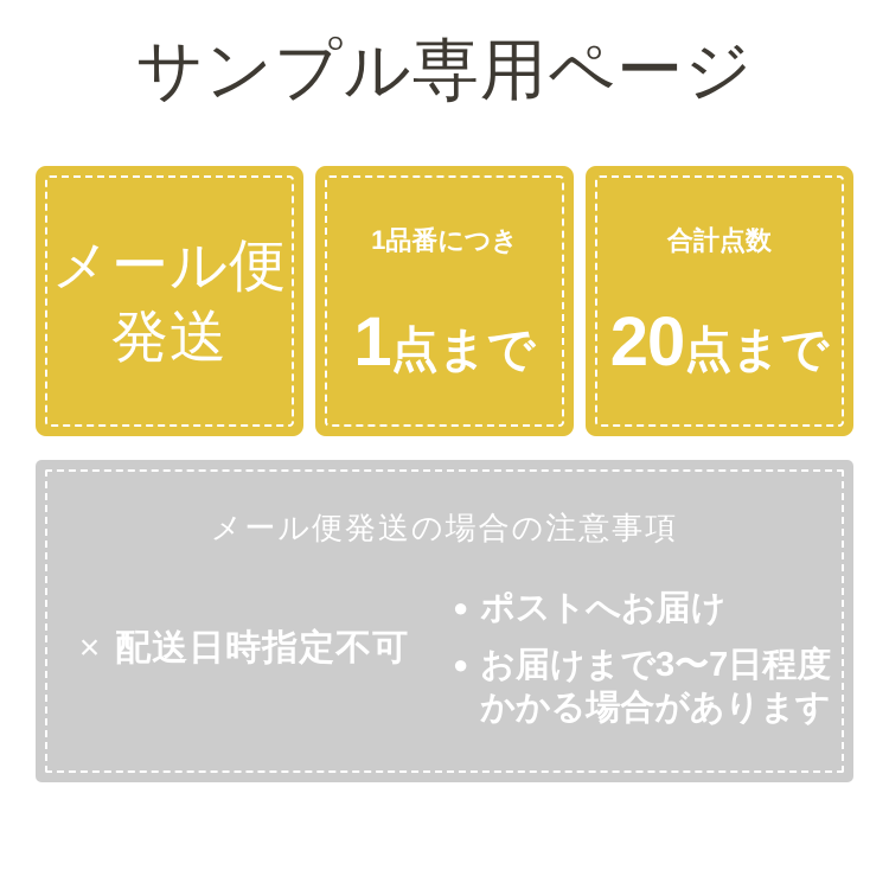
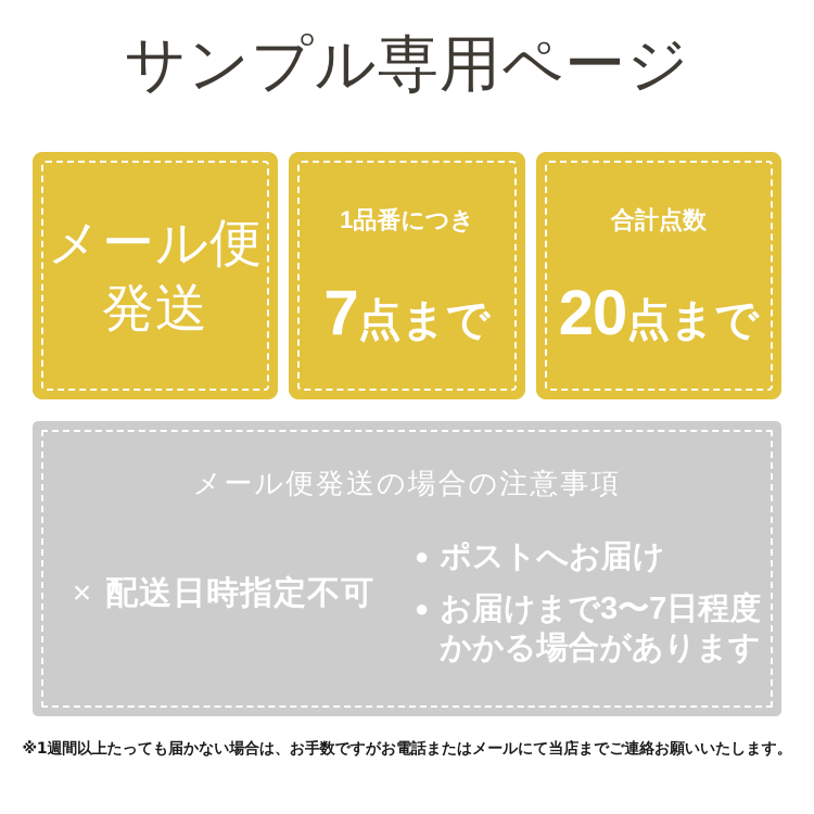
  サンプル専用ページ
  メール便
  発送
  1品番につき
- 1
+ 7
  点まで
  合計点数
  20
  点まで
  メール便発送の場合の注意事項
  × 配送日時指定不可
  ●
  ポストへお届け
  ●
  お届けまで3〜7日程度
  かかる場合があります
+ ※1週間以上たっても届かない場合は、お手数ですがお電話またはメールにて当店までご連絡お願いいたします。
